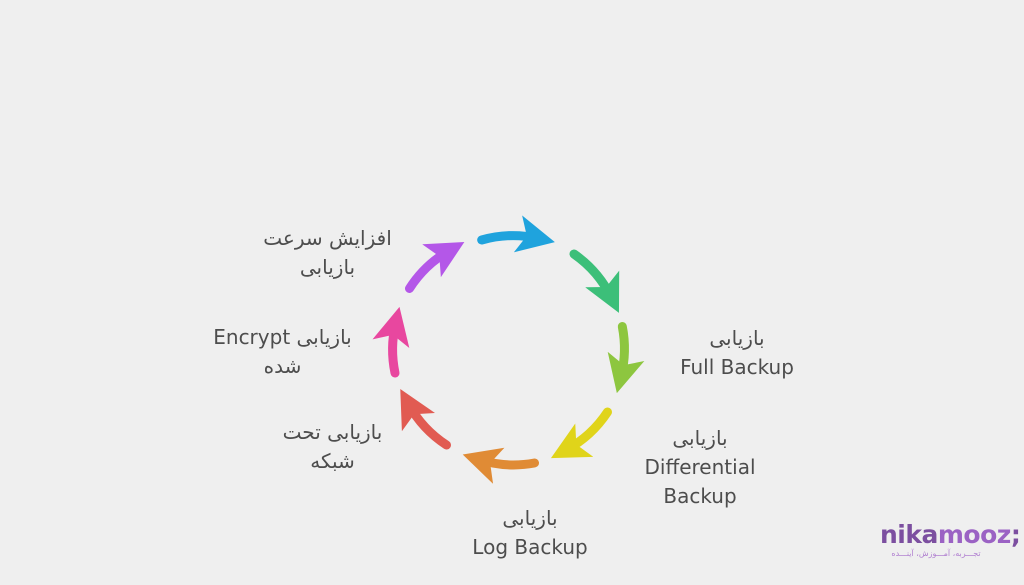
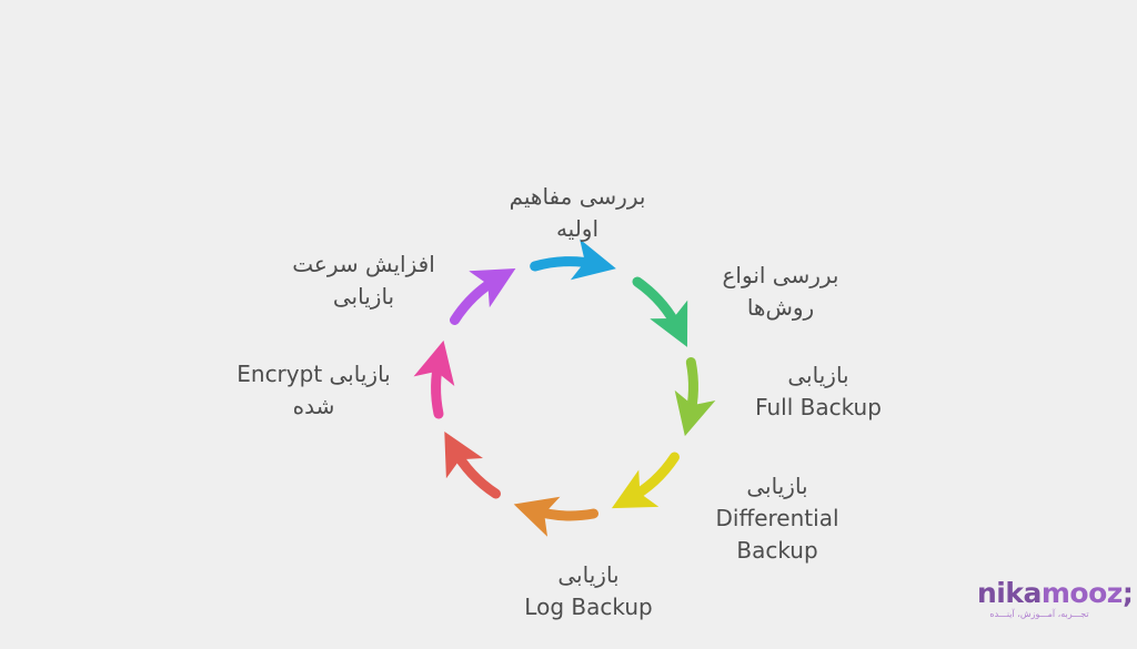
+ بررسی مفاهیم
+ اولیه
+ بررسی انواع
+ روشها
  بازیابی
  Full Backup
  بازیابی
  Differential
  Backup
  بازیابی
  Log Backup
- بازیابی تحت
- شبکه
  بازیابی Encrypt
  شده
  افزایش سرعت
  بازیابی
  nikamooz;
  تجـــربه، آمـــوزش، آینـــده
